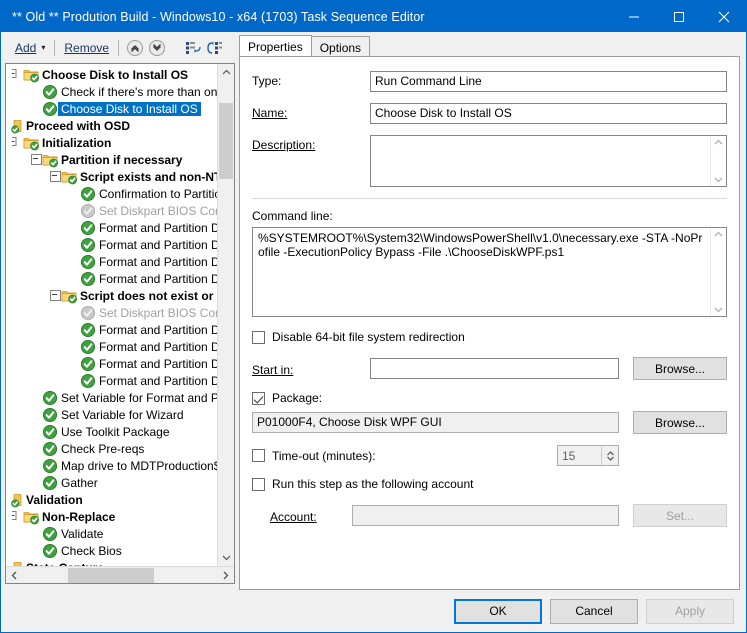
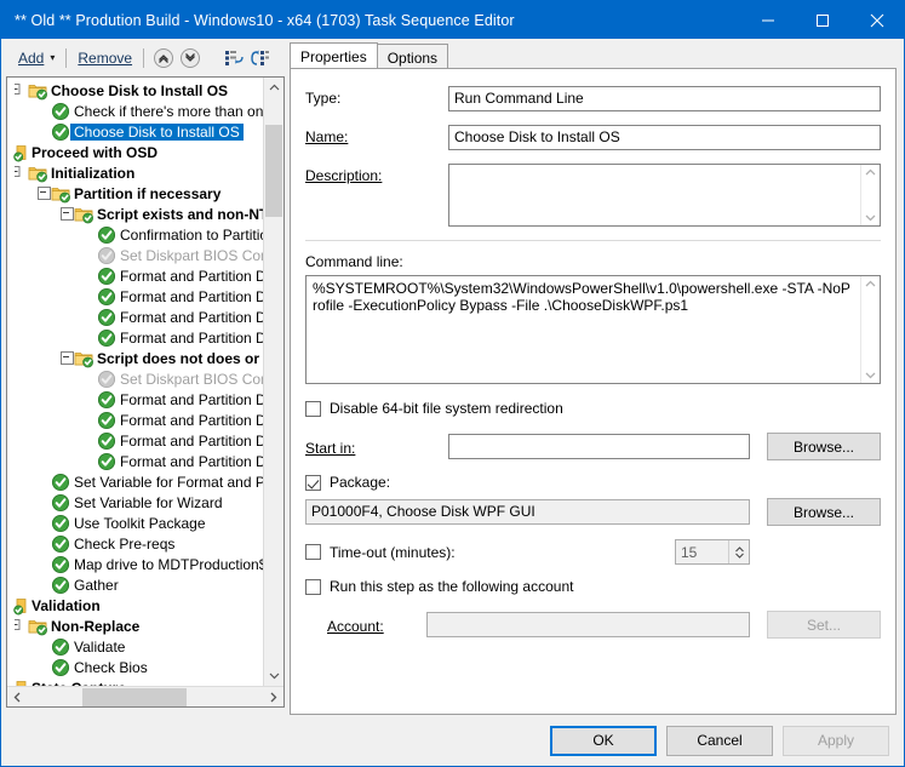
  ** Old ** Prodution Build - Windows10 - x64 (1703) Task Sequence Editor
  Add
  ▾
  Remove
  Choose Disk to Install OS
  Check if there's more than on
  Choose Disk to Install OS
  Proceed with OSD
  Initialization
  Partition if necessary
  Script exists and non-N
  Confirmation to Partiti
  Set Diskpart BIOS Co
  Format and Partition D
  Format and Partition D
  Format and Partition D
  Format and Partition D
- Script does not exist or
+ Script does not does or
  Set Diskpart BIOS Co
  Format and Partition D
  Format and Partition D
  Format and Partition D
  Format and Partition D
  Set Variable for Format and P
  Set Variable for Wizard
  Use Toolkit Package
  Check Pre-reqs
  Map drive to MDTProduction
  Gather
  Validation
  Non-Replace
  Validate
  Check Bios
  Properties
  Options
  Type:
  Run Command Line
  Name:
  Choose Disk to Install OS
  Description:
  Command line:
- %SYSTEMROOT%\System32\WindowsPowerShell\v1.0\necessary.exe -STA -NoProfile -ExecutionPolicy Bypass -File .\ChooseDiskWPF.ps1
+ %SYSTEMROOT%\System32\WindowsPowerShell\v1.0\powershell.exe -STA -NoProfile -ExecutionPolicy Bypass -File .\ChooseDiskWPF.ps1
  Disable 64-bit file system redirection
  Start in:
  Browse...
  Package:
  P01000F4, Choose Disk WPF GUI
  Browse...
  Time-out (minutes):
  15
  Run this step as the following account
  Account:
  Set...
  OK
  Cancel
  Apply
